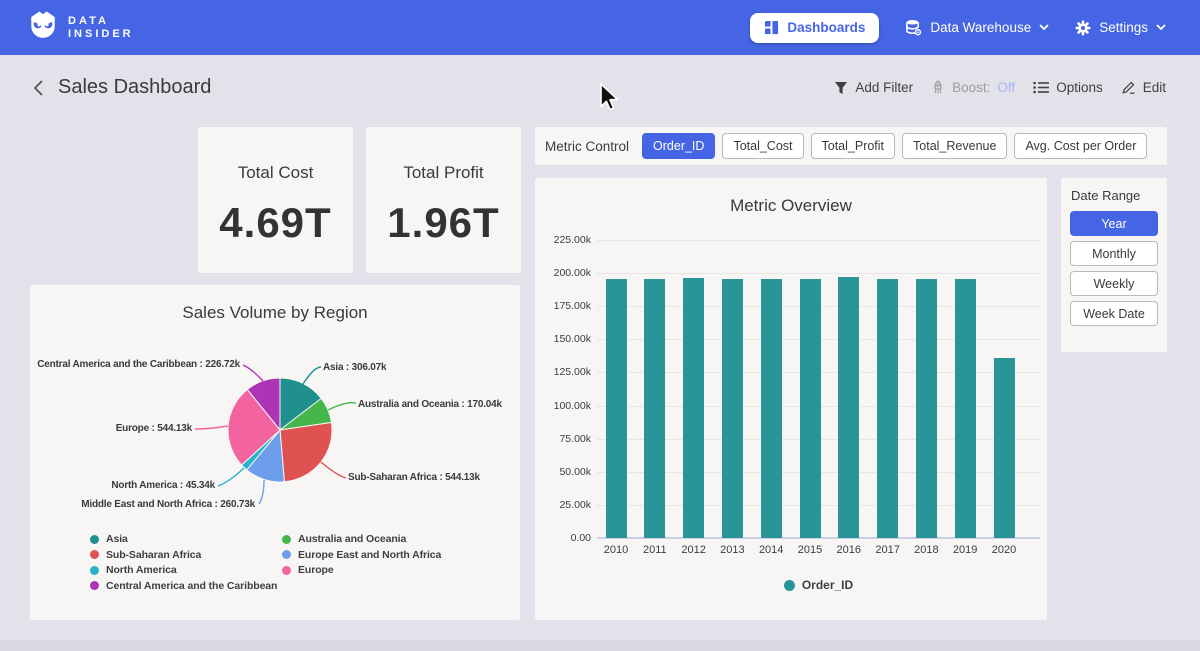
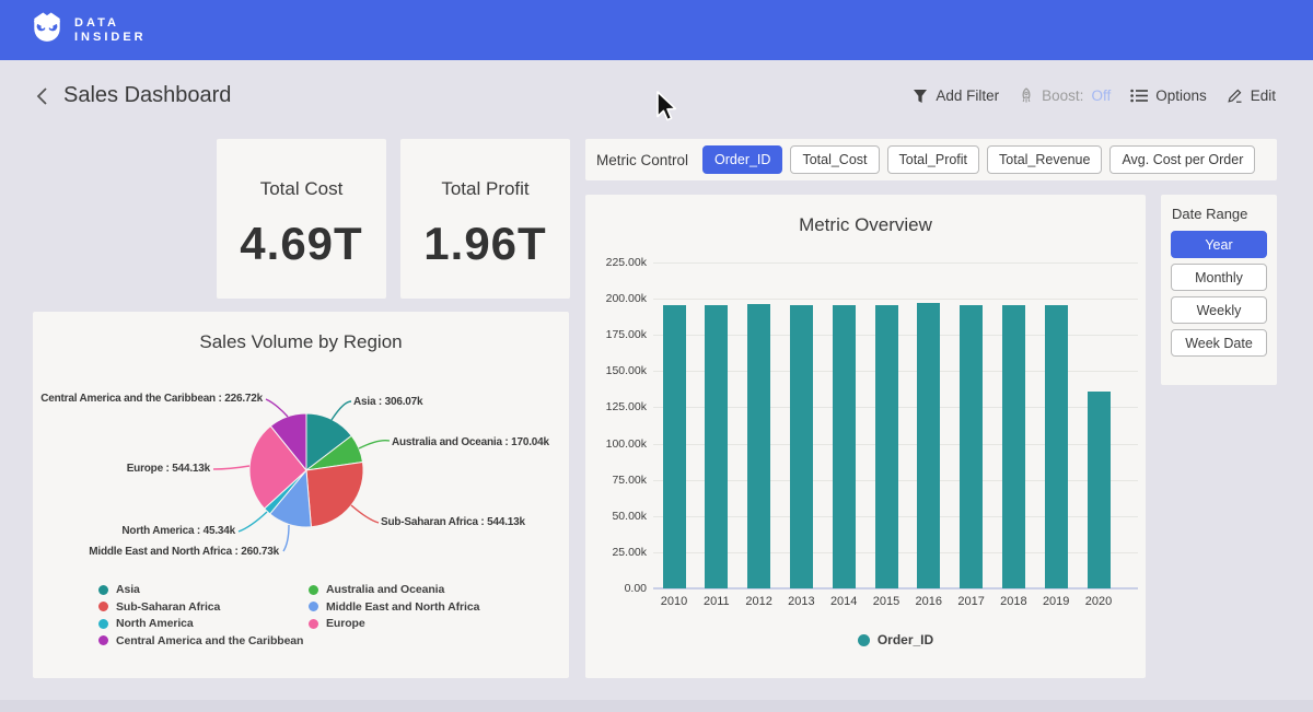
  DATA
  INSIDER
- Dashboards
- Data Warehouse
- Settings
  Sales Dashboard
  Add Filter
  Boost:
  Off
  Options
  Edit
  Total Cost
  4.69T
  Total Profit
  1.96T
  Metric Control
  Order_ID
  Total_Cost
  Total_Profit
  Total_Revenue
  Avg. Cost per Order
  Metric Overview
  0.00
  25.00k
  50.00k
  75.00k
  100.00k
  125.00k
  150.00k
  175.00k
  200.00k
  225.00k
  2010
  2011
  2012
  2013
  2014
  2015
  2016
  2017
  2018
  2019
  2020
  Order_ID
  Sales Volume by Region
  Asia : 306.07k
  Australia and Oceania : 170.04k
  Sub-Saharan Africa : 544.13k
  Middle East and North Africa : 260.73k
  North America : 45.34k
  Europe : 544.13k
  Central America and the Caribbean : 226.72k
  Asia
  Sub-Saharan Africa
  North America
  Central America and the Caribbean
  Australia and Oceania
- Europe East and North Africa
+ Middle East and North Africa
  Europe
  Date Range
  Year
  Monthly
  Weekly
  Week Date
